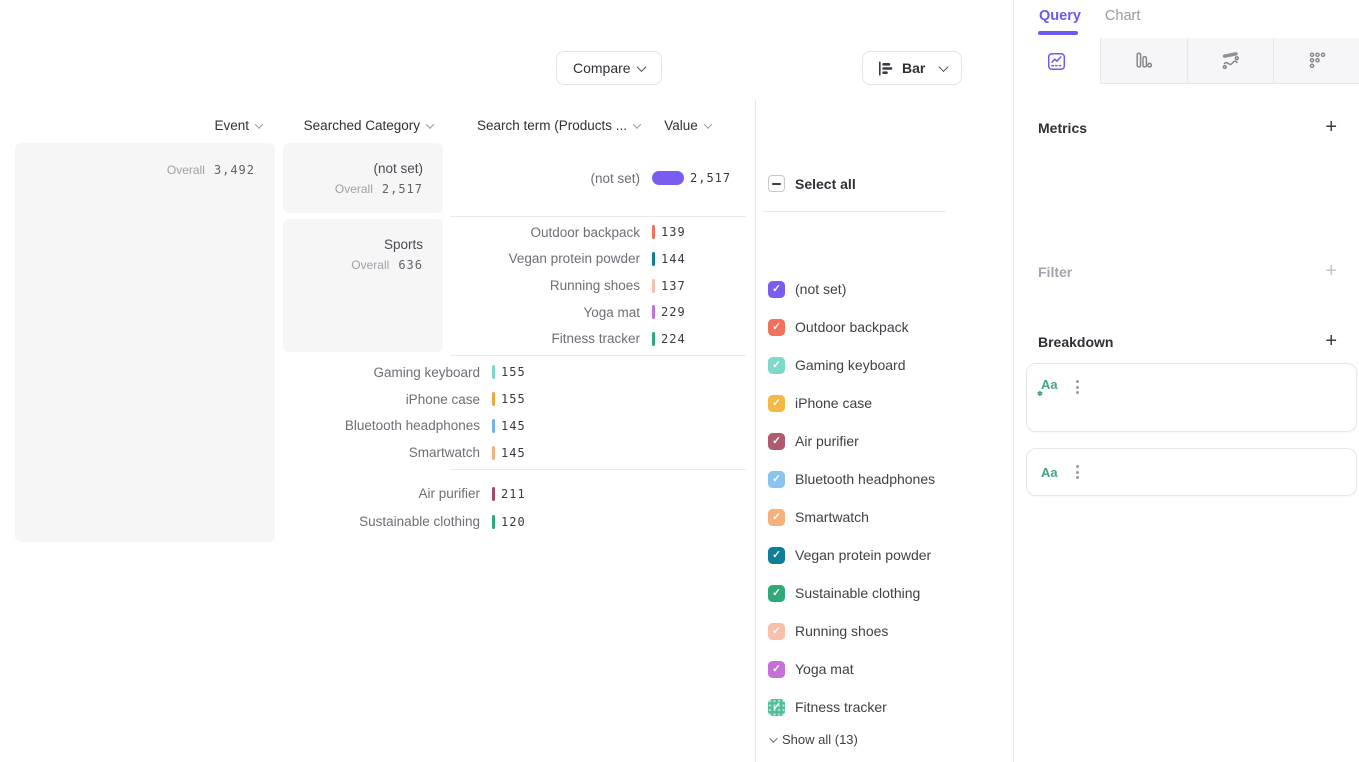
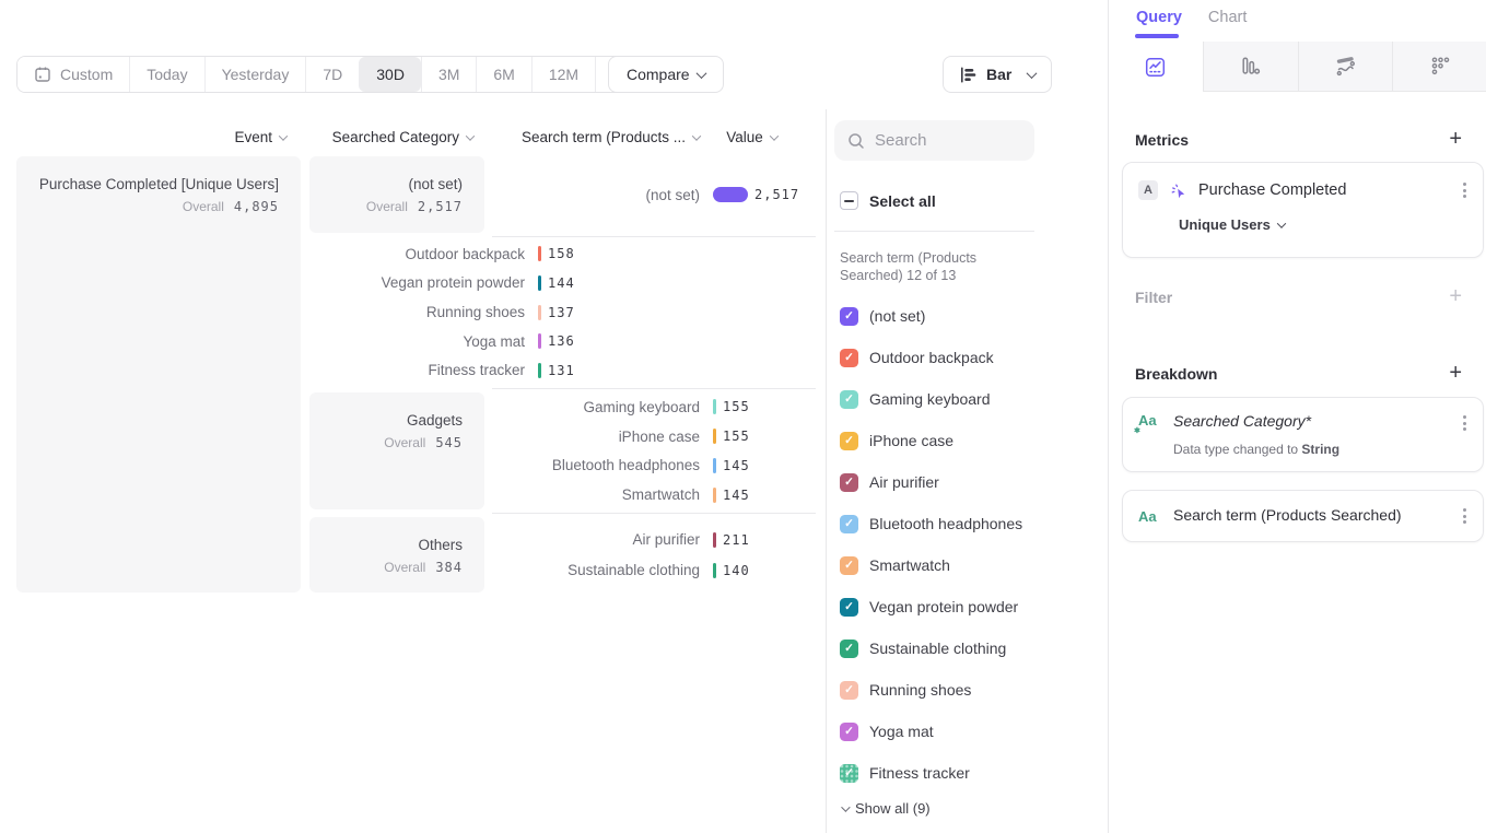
+ Custom
+ Today
+ Yesterday
+ 7D
+ 30D
+ 3M
+ 6M
+ 12M
  Compare
  Bar
  Event
  Searched Category
  Search term (Products ...
  Value
+ Purchase Completed [Unique Users]
- Overall 3,492
+ Overall 4,895
  (not set)
  Overall 2,517
  (not set)
  2,517
- Sports
- Overall 636
  Outdoor backpack
- 139
+ 158
  Vegan protein powder
  144
  Running shoes
  137
  Yoga mat
- 229
+ 136
  Fitness tracker
- 224
+ 131
+ Gadgets
+ Overall 545
  Gaming keyboard
  155
  iPhone case
  155
  Bluetooth headphones
  145
  Smartwatch
  145
+ Others
+ Overall 384
  Air purifier
  211
  Sustainable clothing
- 120
+ 140
+ Search
  Select all
+ Search term (Products Searched) 12 of 13
  (not set)
  Outdoor backpack
  Gaming keyboard
  iPhone case
  Air purifier
  Bluetooth headphones
  Smartwatch
  Vegan protein powder
  Sustainable clothing
  Running shoes
  Yoga mat
  Fitness tracker
- Show all (13)
+ Show all (9)
  Query
  Chart
  Metrics
  +
+ A
+ Purchase Completed
+ Unique Users
  Filter
  +
  Breakdown
  +
  Aa
+ Searched Category*
+ Data type changed to String
  Aa
+ Search term (Products Searched)
